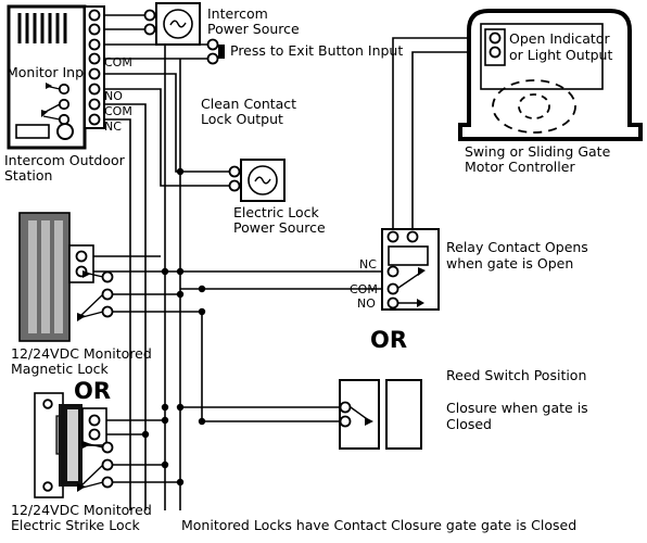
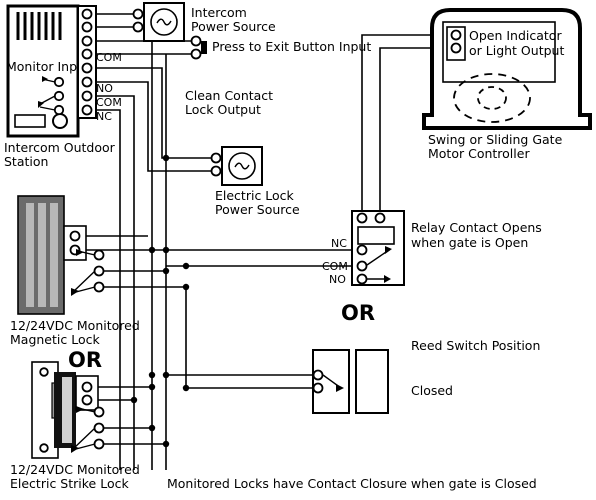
  Monitor Inp
  COM
  NO
  COM
  NC
  Intercom Outdoor
  Station
  Intercom
  Power Source
  Press to Exit Button Input
  Clean Contact
  Lock Output
  Electric Lock
  Power Source
  Open Indicator
  or Light Output
  Swing or Sliding Gate
  Motor Controller
  NC
  COM
  NO
  Relay Contact Opens
  when gate is Open
  OR
  Reed Switch Position
- Closure when gate is
  Closed
  12/24VDC Monitored
  Magnetic Lock
  OR
  12/24VDC Monitored
  Electric Strike Lock
- Monitored Locks have Contact Closure gate gate is Closed
+ Monitored Locks have Contact Closure when gate is Closed
